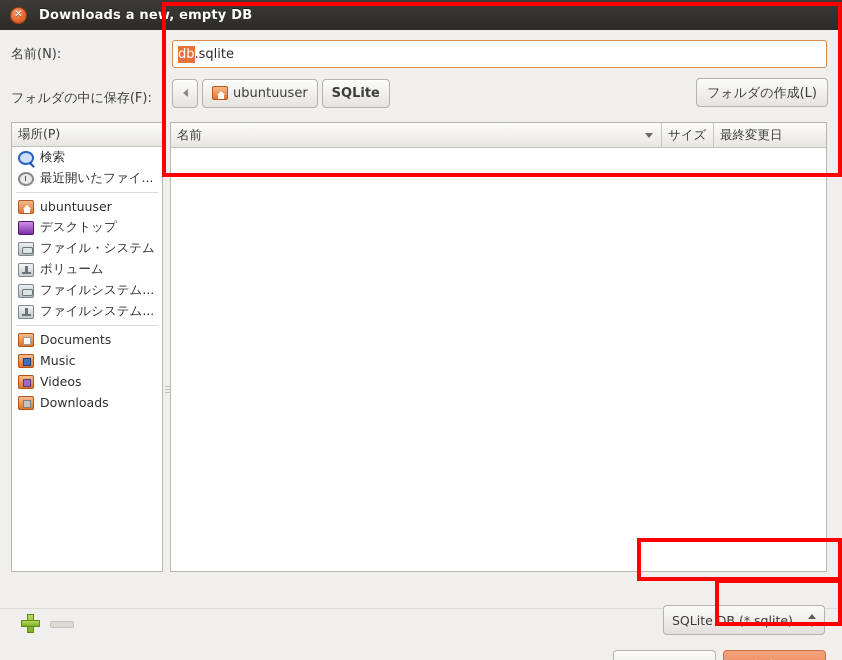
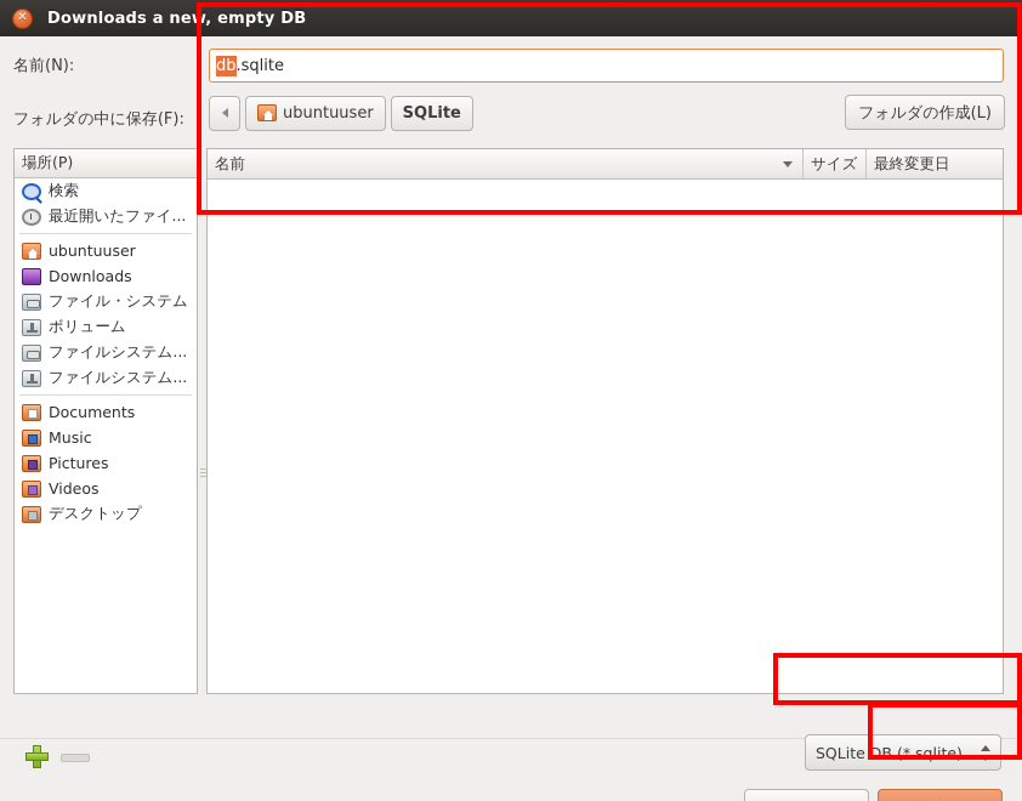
  ✕
  Downloads a new, empty DB
  名前(N):
  フォルダの中に保存(F):
  db
  .sqlite
  ubuntuuser
  SQLite
  フォルダの作成(L)
  場所(P)
  検索
  最近開いたファイ...
  ubuntuuser
- デスクトップ
+ Downloads
  ファイル・システム
  ボリューム
  ファイルシステム...
  ファイルシステム...
  Documents
  Music
+ Pictures
  Videos
- Downloads
+ デスクトップ
  名前
  サイズ
  最終変更日
  SQLite DB (*.sqlite)
